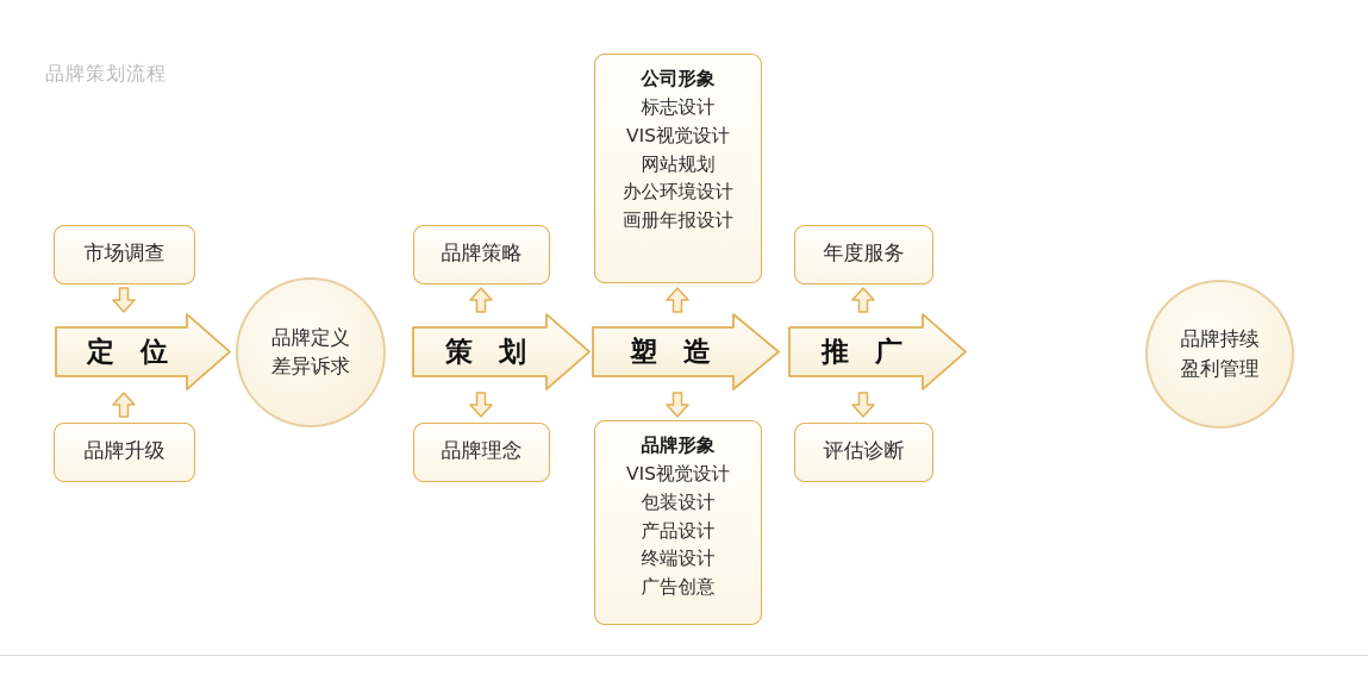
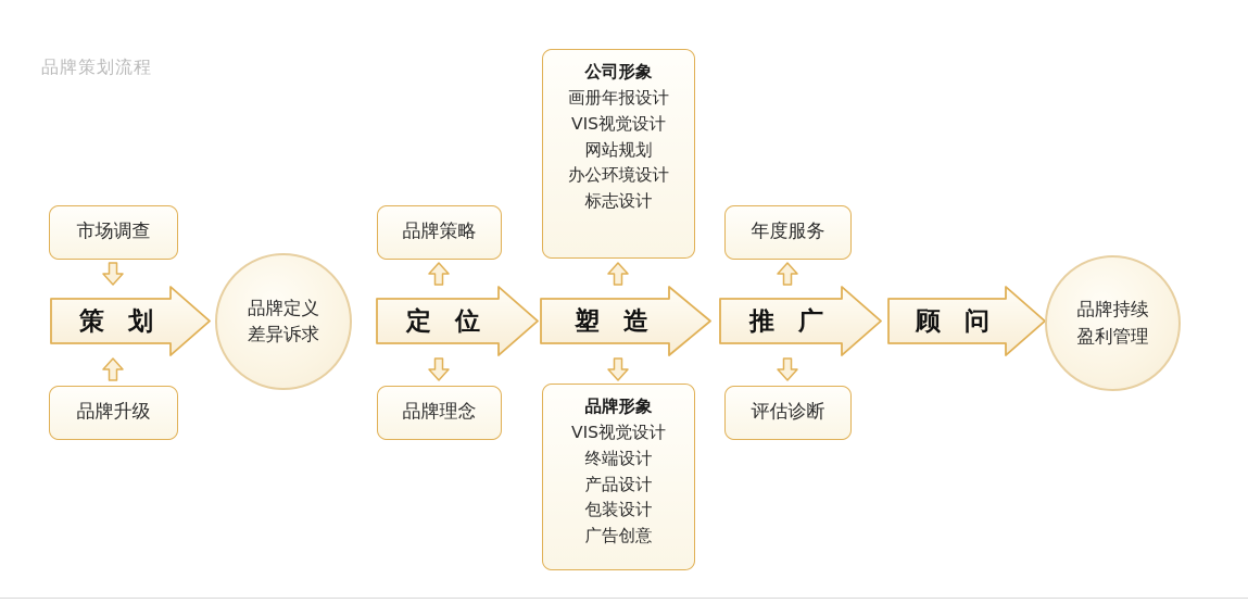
  品牌策划流程
  市场调查
- 定 位
+ 策 划
  品牌升级
  品牌定义
  差异诉求
  品牌策略
- 策 划
+ 定 位
  品牌理念
  公司形象
- 标志设计
+ 画册年报设计
  VIS视觉设计
  网站规划
  办公环境设计
- 画册年报设计
+ 标志设计
  塑 造
  品牌形象
  VIS视觉设计
- 包装设计
+ 终端设计
  产品设计
- 终端设计
+ 包装设计
  广告创意
  年度服务
  推 广
  评估诊断
+ 顾 问
  品牌持续
  盈利管理
